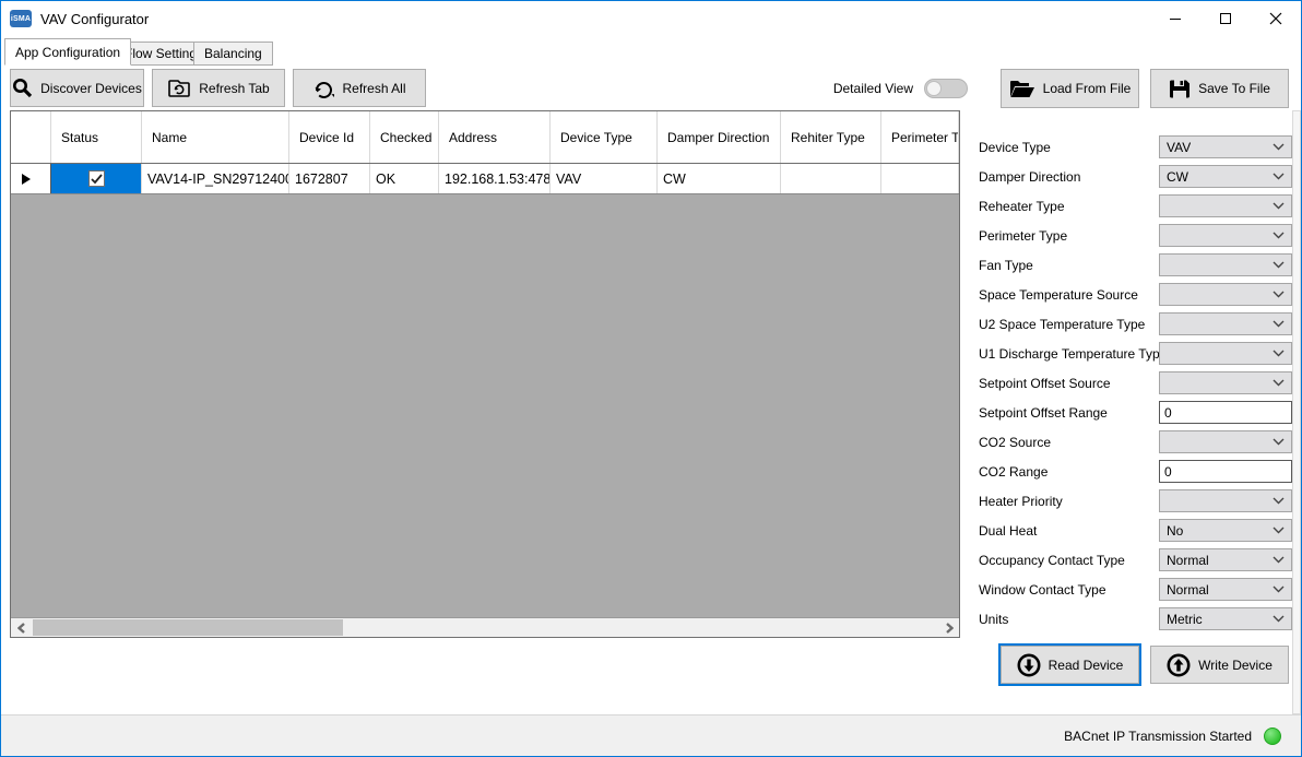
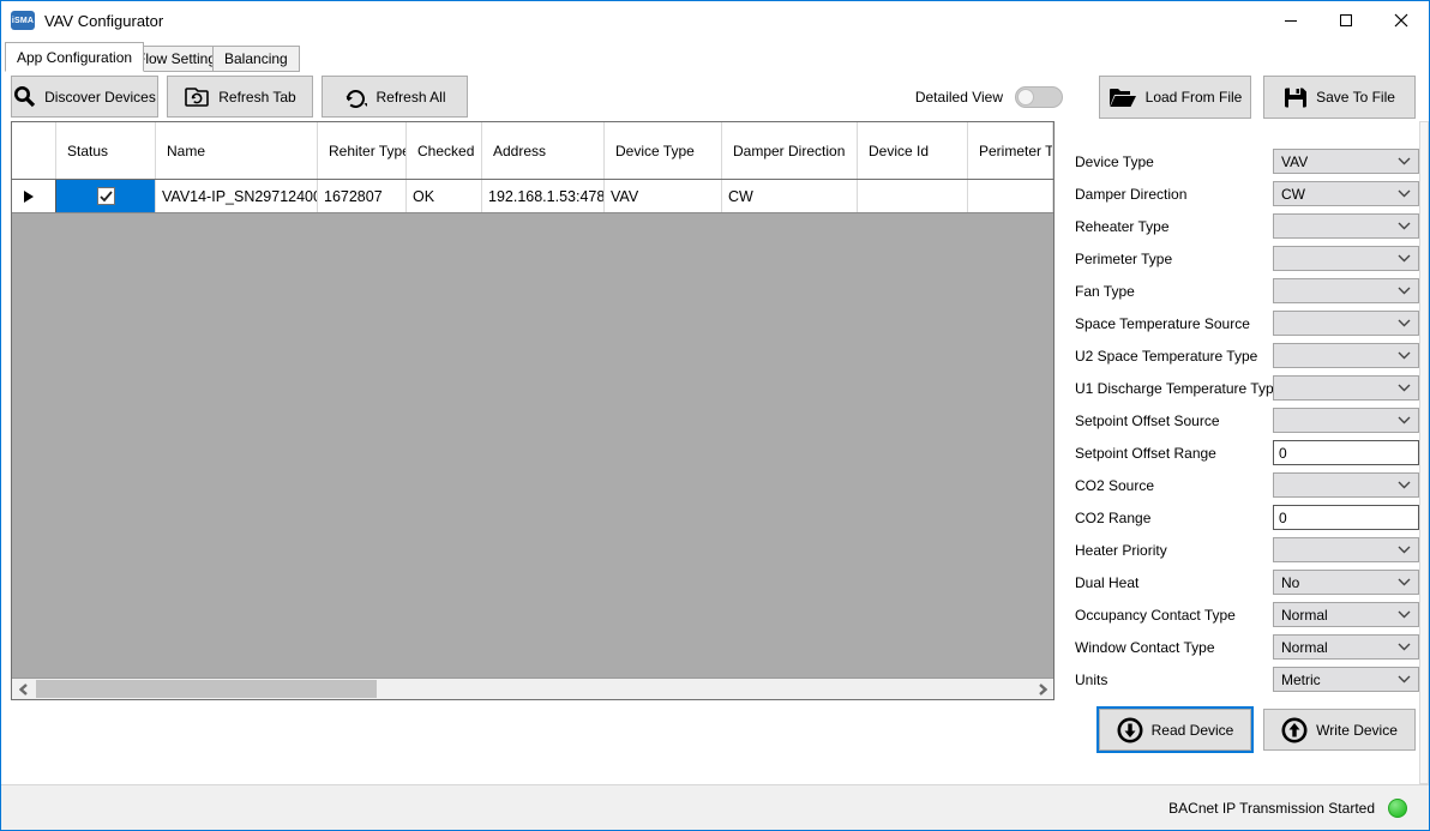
  VAV Configurator
  App Configuration
  low Settin
  Balancing
  Discover Devices
  Refresh Tab
  Refresh All
  Detailed View
  Load From File
  Save To File
  Status
  Name
- Device Id
+ Rehiter Type
  Checked
  Address
  Device Type
  Damper Direction
- Rehiter Type
+ Device Id
  Perimeter T
  VAV14-IP_SN2971240
  1672807
  OK
  192.168.1.53:478
  VAV
  CW
  Device Type
  VAV
  Damper Direction
  CW
  Reheater Type
  Perimeter Type
  Fan Type
  Space Temperature Source
  U2 Space Temperature Type
  U1 Discharge Temperature Typ
  Setpoint Offset Source
  Setpoint Offset Range
  0
  CO2 Source
  CO2 Range
  0
  Heater Priority
  Dual Heat
  No
  Occupancy Contact Type
  Normal
  Window Contact Type
  Normal
  Units
  Metric
  Read Device
  Write Device
  BACnet IP Transmission Started
